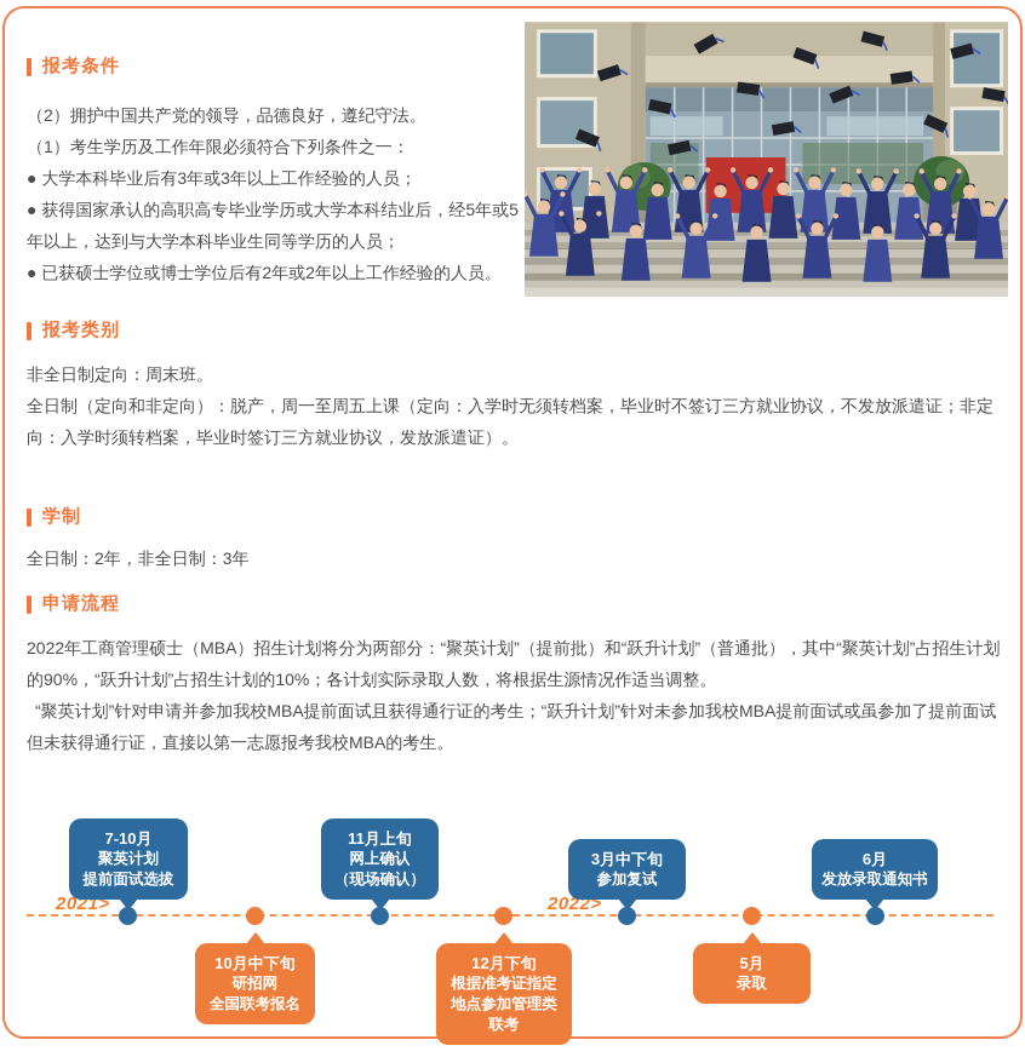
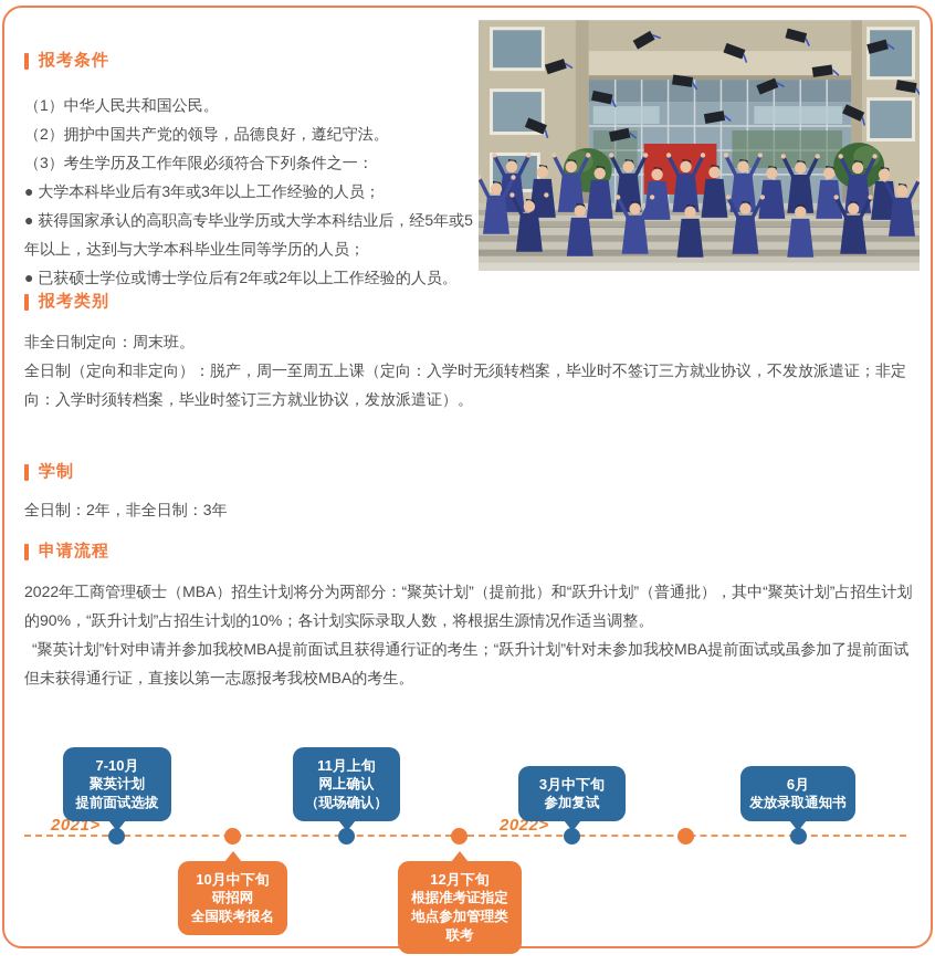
  报考条件
+ （1）中华人民共和国公民。
  （2）拥护中国共产党的领导，品德良好，遵纪守法。
- （1）考生学历及工作年限必须符合下列条件之一：
+ （3）考生学历及工作年限必须符合下列条件之一：
  ● 大学本科毕业后有3年或3年以上工作经验的人员；
  ● 获得国家承认的高职高专毕业学历或大学本科结业后，经5年或5年以上，达到与大学本科毕业生同等学历的人员；
  ● 已获硕士学位或博士学位后有2年或2年以上工作经验的人员。
  报考类别
  非全日制定向：周末班。
  全日制（定向和非定向）：脱产，周一至周五上课（定向：入学时无须转档案，毕业时不签订三方就业协议，不发放派遣证；非定向：入学时须转档案，毕业时签订三方就业协议，发放派遣证）。
  学制
  全日制：2年，非全日制：3年
  申请流程
  2022年工商管理硕士（MBA）招生计划将分为两部分：“聚英计划”（提前批）和“跃升计划”（普通批），其中“聚英计划”占招生计划的90%，“跃升计划”占招生计划的10%；各计划实际录取人数，将根据生源情况作适当调整。
  “聚英计划”针对申请并参加我校MBA提前面试且获得通行证的考生；“跃升计划”针对未参加我校MBA提前面试或虽参加了提前面试但未获得通行证，直接以第一志愿报考我校MBA的考生。
  2021>
  2022>
  7-10月
  聚英计划
  提前面试选拔
  11月上旬
  网上确认
  （现场确认）
  3月中下旬
  参加复试
  6月
  发放录取通知书
  10月中下旬
  研招网
  全国联考报名
  12月下旬
  根据准考证指定
  地点参加管理类
  联考
- 5月
- 录取
